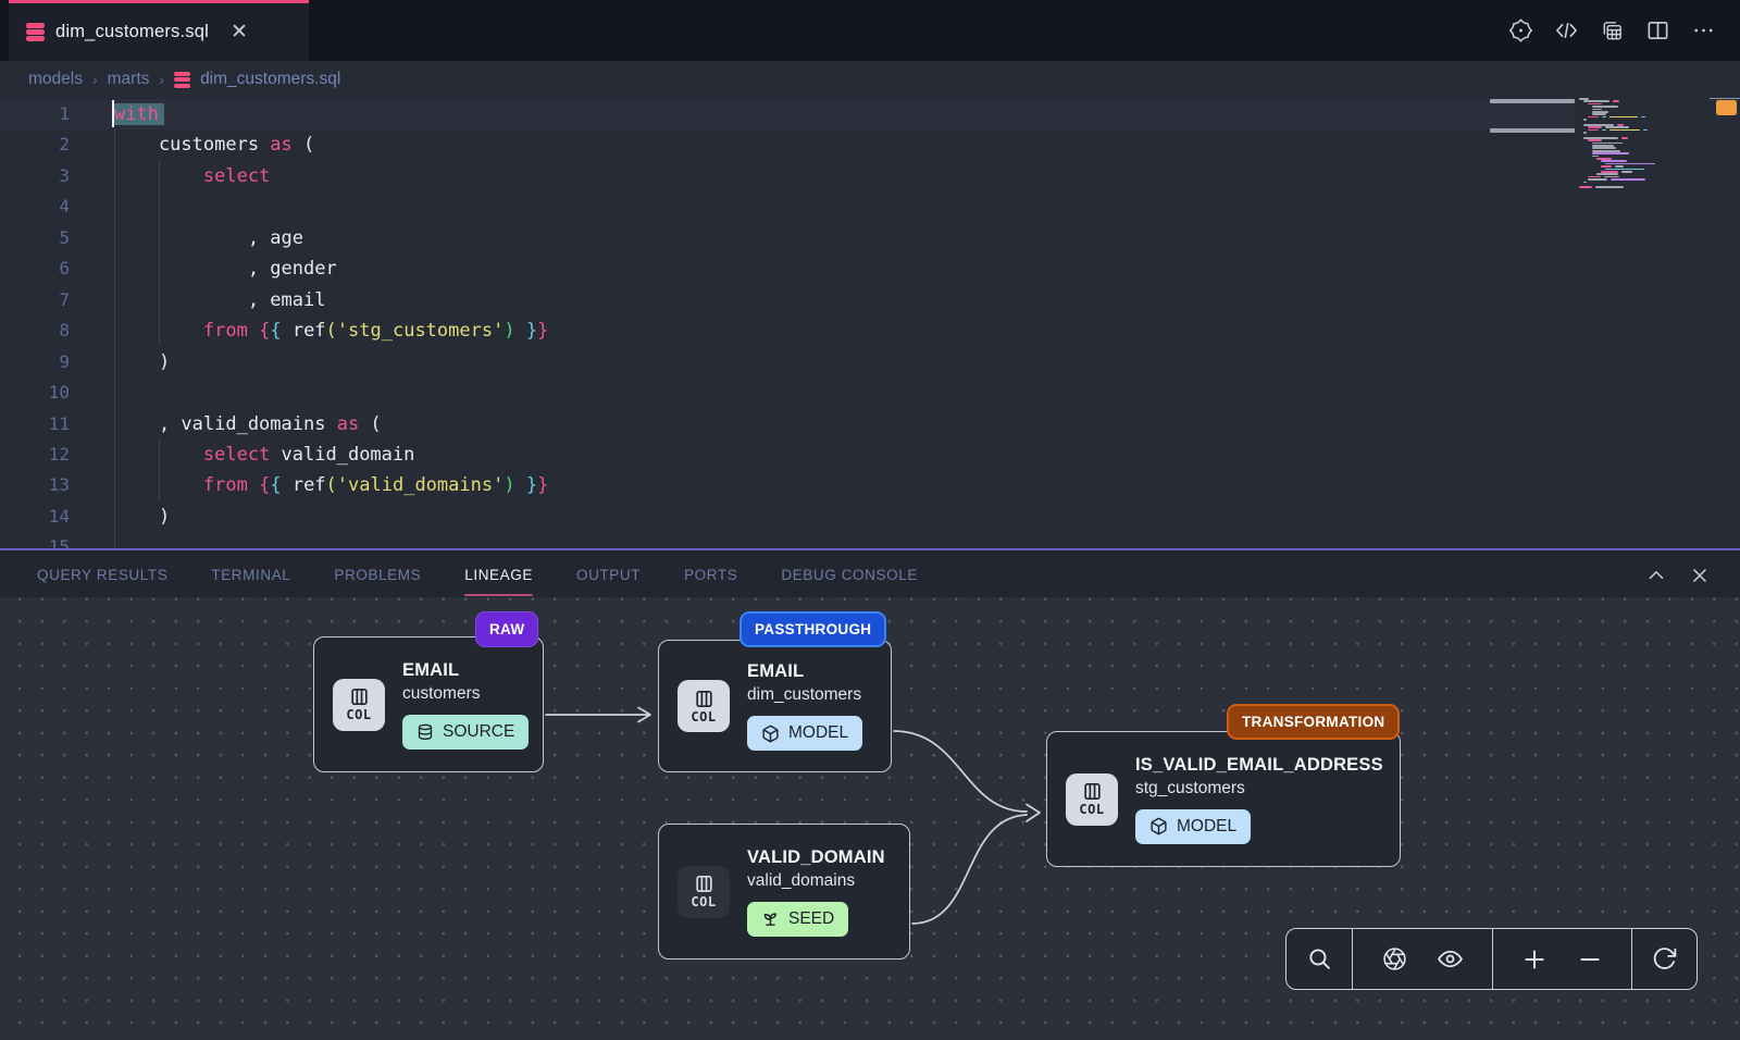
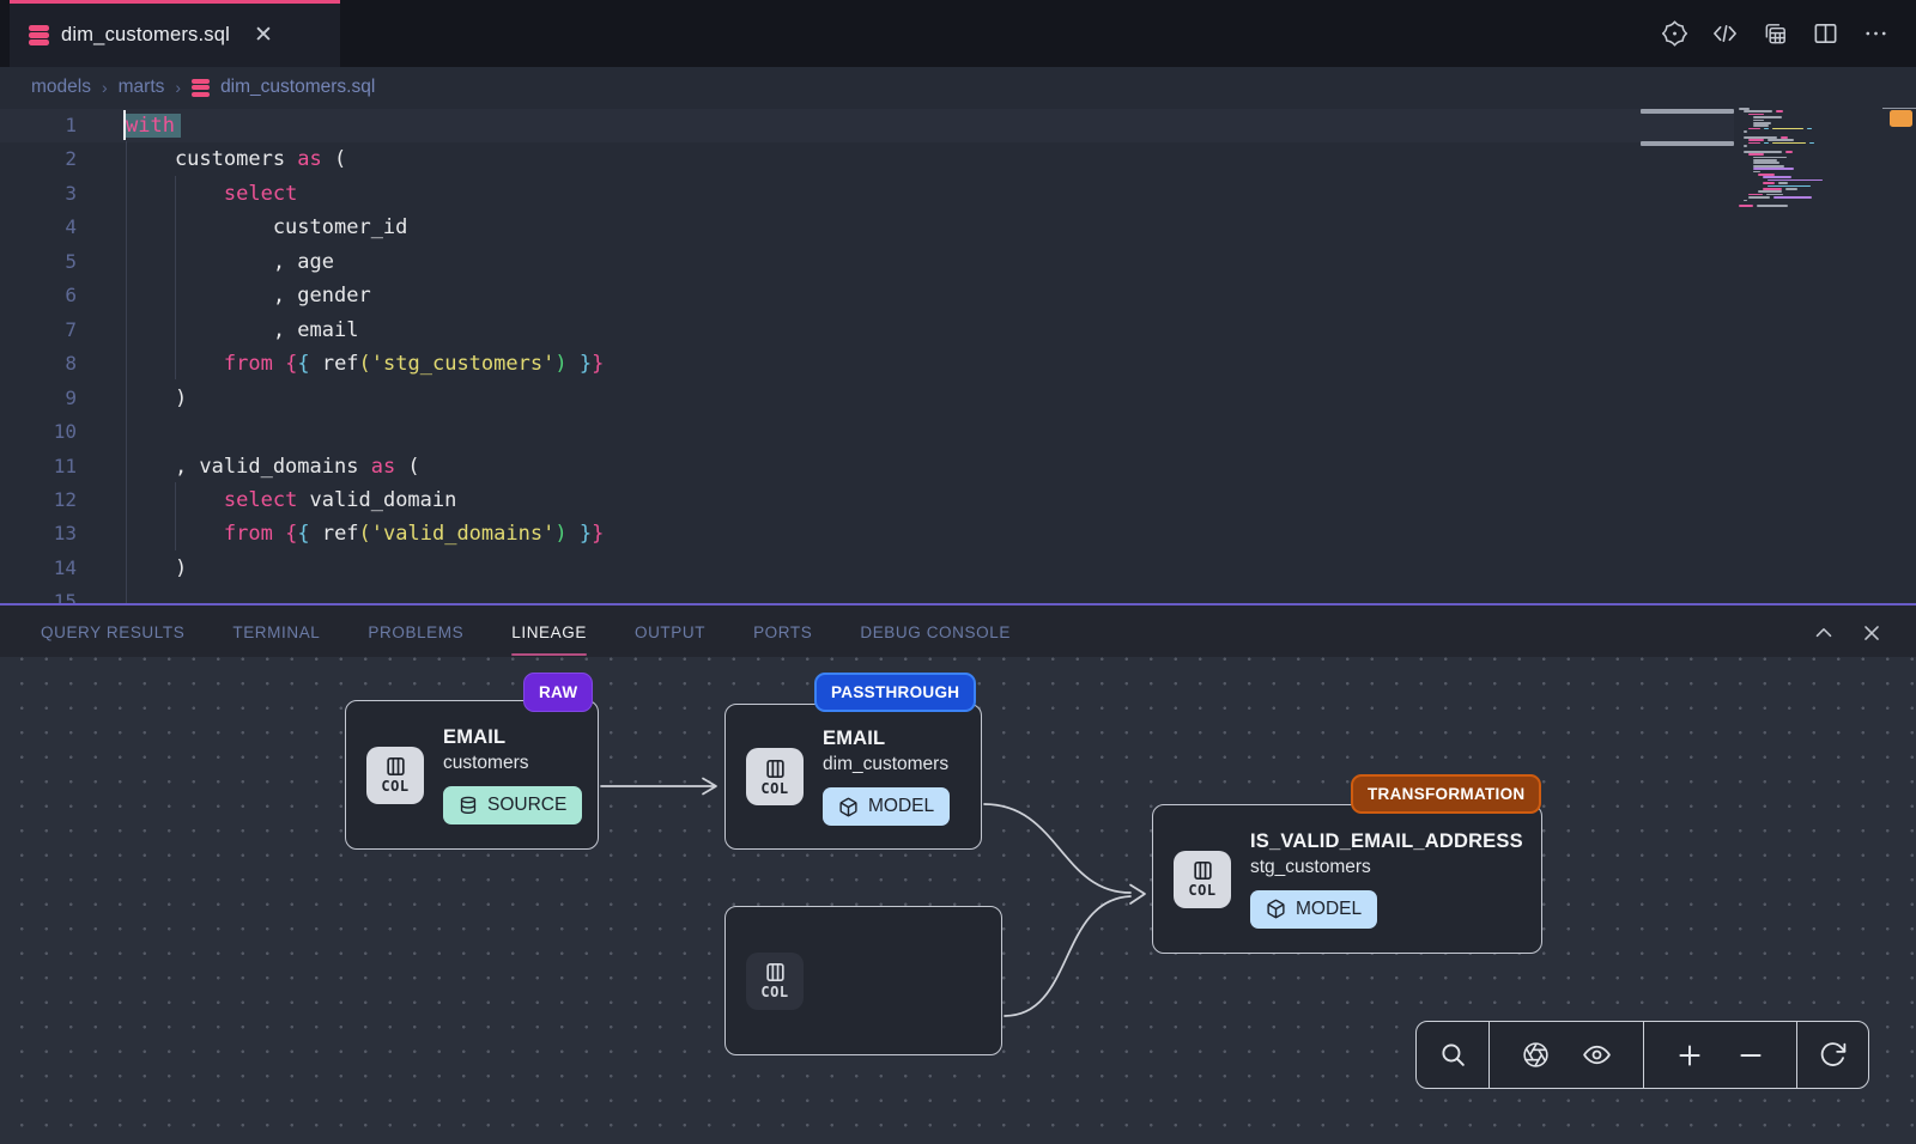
  dim_customers.sql
  ✕
  models
  ›
  marts
  ›
  dim_customers.sql
  1
  with
  2
  customers as (
  3
  select
  4
+ customer_id
  5
  , age
  6
  , gender
  7
  , email
  8
  from {{ ref('stg_customers') }}
  9
  )
  10
  11
  , valid_domains as (
  12
  select valid_domain
  13
  from {{ ref('valid_domains') }}
  14
  )
  15
  QUERY RESULTS
  TERMINAL
  PROBLEMS
  LINEAGE
  OUTPUT
  PORTS
  DEBUG CONSOLE
  RAW
  PASSTHROUGH
  TRANSFORMATION
  COL
  EMAIL
  customers
  SOURCE
  COL
  EMAIL
  dim_customers
  MODEL
  COL
- VALID_DOMAIN
- valid_domains
- SEED
  COL
  IS_VALID_EMAIL_ADDRESS
  stg_customers
  MODEL
